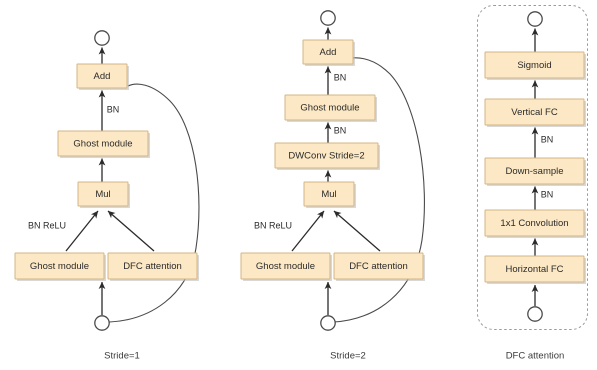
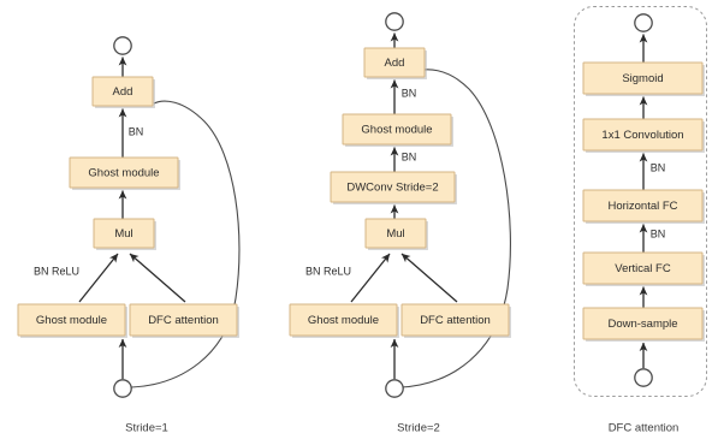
  Add
  BN
  Ghost module
  Mul
  BN ReLU
  Ghost module
  DFC attention
  Stride=1
  Add
  BN
  Ghost module
  BN
  DWConv Stride=2
  Mul
  BN ReLU
  Ghost module
  DFC attention
  Stride=2
  Sigmoid
- Vertical FC
+ 1x1 Convolution
  BN
- Down-sample
+ Horizontal FC
  BN
- 1x1 Convolution
+ Vertical FC
- Horizontal FC
+ Down-sample
  DFC attention
